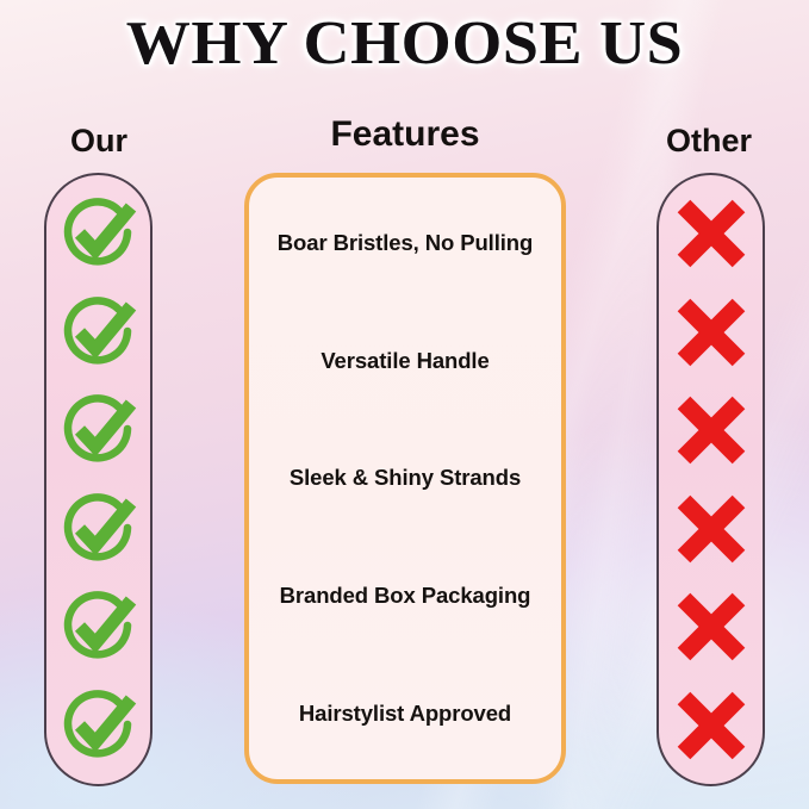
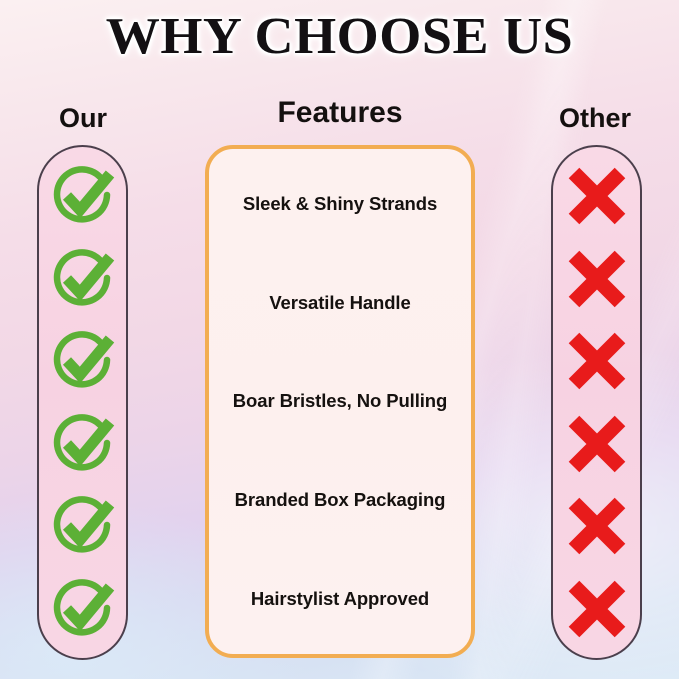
  WHY CHOOSE US
  Our
  Features
  Other
- Boar Bristles, No Pulling
+ Sleek & Shiny Strands
  Versatile Handle
- Sleek & Shiny Strands
+ Boar Bristles, No Pulling
  Branded Box Packaging
  Hairstylist Approved
